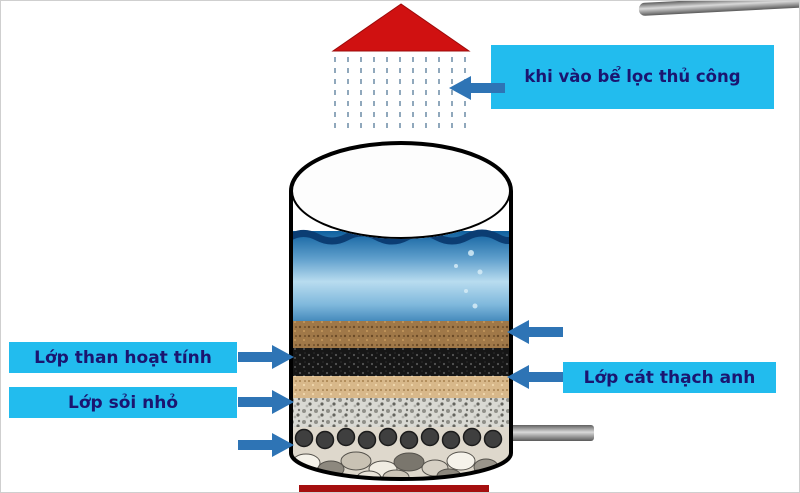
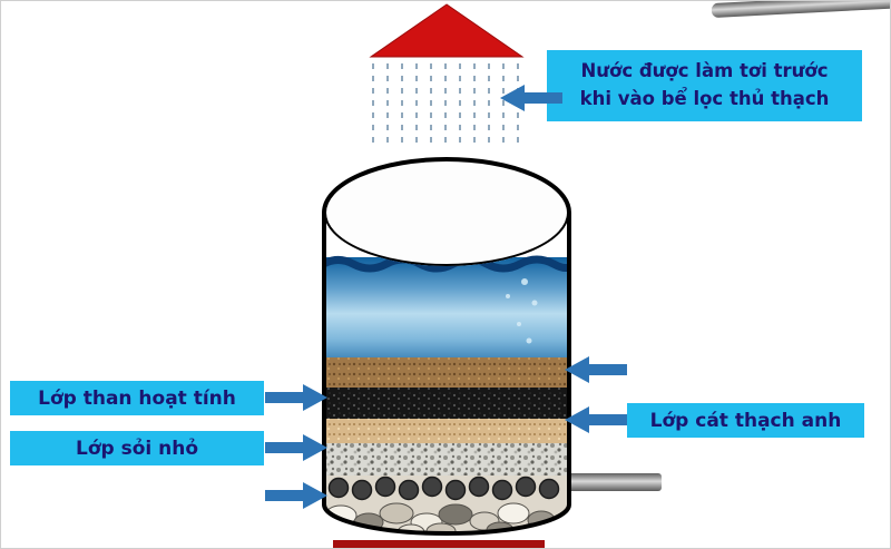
+ Nước được làm tơi trước
- khi vào bể lọc thủ công
+ khi vào bể lọc thủ thạch
  Lớp than hoạt tính
  Lớp sỏi nhỏ
  Lớp cát thạch anh
